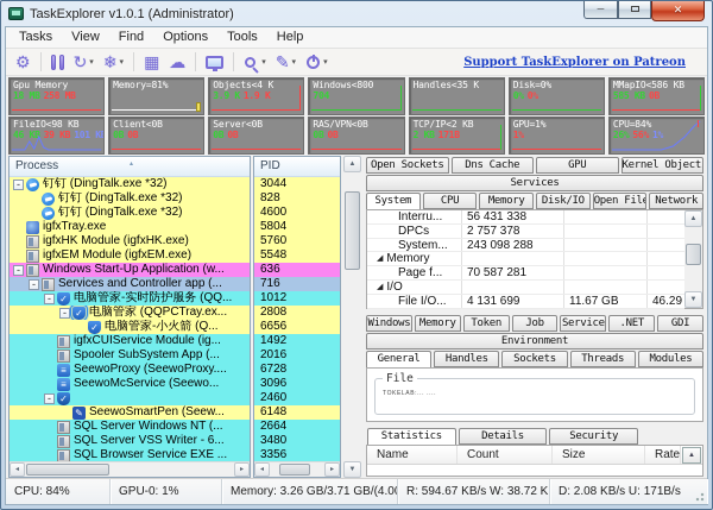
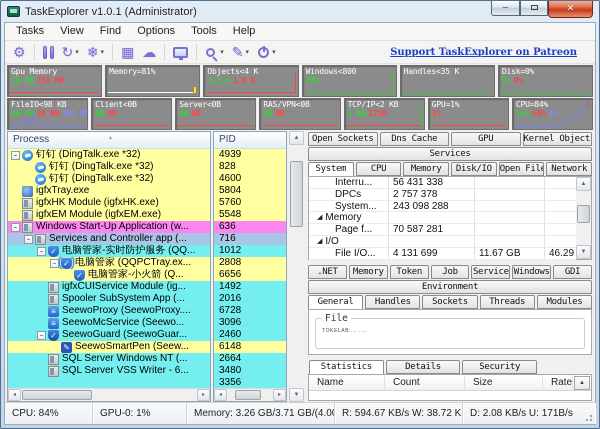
  TaskExplorer v1.0.1 (Administrator)
  ─
  ✕
  Tasks
  View
  Find
  Options
  Tools
  Help
  ⚙
  ↻
  ❄
  ▦
  ☁
  ✎
  Support TaskExplorer on Patreon
  Gpu Memory
  18 MB 258 MB
  Memory=81%
  Objects<4 K
  3.9 K 1.9 K
  Windows<800
  704
  Handles<35 K
  Disk=0%
  0% 0%
- MMapIO<586 KB
- 585 KB 0B
  FileIO<98 KB
  46 KB 39 KB 101 KB
  Client<0B
  0B 0B
  Server<0B
  0B 0B
  RAS/VPN<0B
  0B 0B
  TCP/IP<2 KB
  2 KB 171B
  GPU=1%
  1%
  CPU=84%
  26% 56% 1%
  Process
  -
  钉钉 (DingTalk.exe *32)
  钉钉 (DingTalk.exe *32)
  钉钉 (DingTalk.exe *32)
  igfxTray.exe
  igfxHK Module (igfxHK.exe)
  igfxEM Module (igfxEM.exe)
  -
  Windows Start-Up Application (w...
  -
  Services and Controller app (...
  -
  ✓
  电脑管家-实时防护服务 (QQ...
  -
  ✓
  电脑管家 (QQPCTray.ex...
  ✓
  电脑管家-小火箭 (Q...
  igfxCUIService Module (ig...
  Spooler SubSystem App (...
  ≡
  SeewoProxy (SeewoProxy....
  ≡
  SeewoMcService (Seewo...
  -
  ✓
+ SeewoGuard (SeewoGuar...
  ✎
  SeewoSmartPen (Seew...
  SQL Server Windows NT (...
  SQL Server VSS Writer - 6...
- SQL Browser Service EXE ...
  PID
- 3044
+ 4939
  828
  4600
  5804
  5760
  5548
  636
  716
  1012
  2808
  6656
  1492
  2016
  6728
  3096
  2460
  6148
  2664
  3480
  3356
  Open Sockets
  Dns Cache
  GPU
  Kernel Object
  Services
  System
  CPU
  Memory
  Disk/IO
  Open File
  Network
  Interru...
  56 431 338
  DPCs
  2 757 378
  System...
  243 098 288
  Memory
  Page f...
  70 587 281
  I/O
  File I/O...
  4 131 699
  11.67 GB
  46.29
- Windows
+ .NET
  Memory
  Token
  Job
  Service
- .NET
+ Windows
  GDI
  Environment
  General
  Handles
  Sockets
  Threads
  Modules
  File
  Statistics
  Details
  Security
  Name
  Count
  Size
  Rate
  CPU: 84%
  GPU-0: 1%
  Memory: 3.26 GB/3.71 GB/(4.00
  R: 594.67 KB/s W: 38.72 K
  D: 2.08 KB/s U: 171B/s
